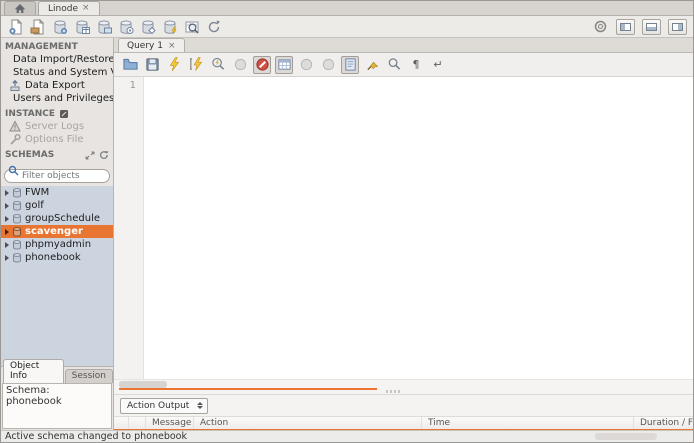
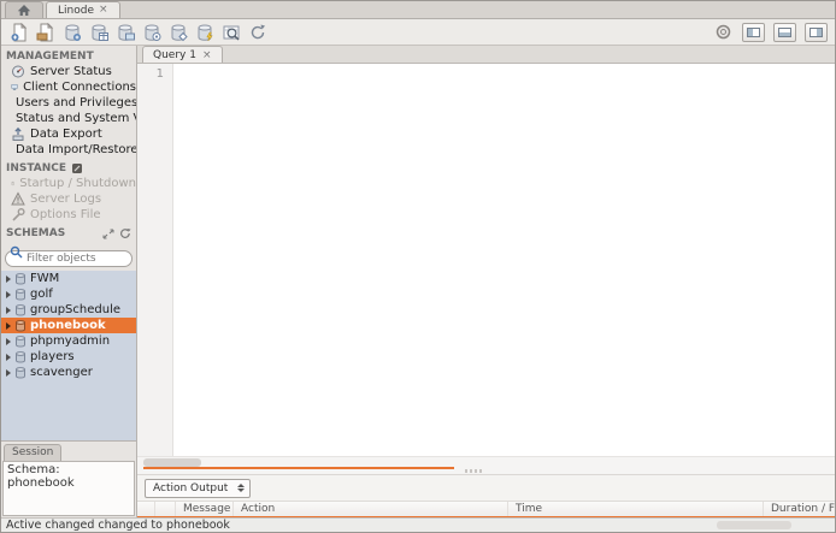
  Linode
  ×
  MANAGEMENT
+ Server Status
+ Client Connections
- Data Import/Restore
+ Users and Privileges
  Data Export
- Users and Privileges
+ Data Import/Restore
  INSTANCE
+ Startup / Shutdown
  Server Logs
  Options File
  SCHEMAS
  Filter objects
  FWM
  golf
  groupSchedule
- scavenger
+ phonebook
  phpmyadmin
+ players
- phonebook
+ scavenger
- Object Info
  Session
  Schema: phonebook
  Query 1
  ×
- ¶
- ↵
  1
  Action Output
  Message
  Action
  Time
  Duration / F
- Active schema changed to phonebook
+ Active changed changed to phonebook
